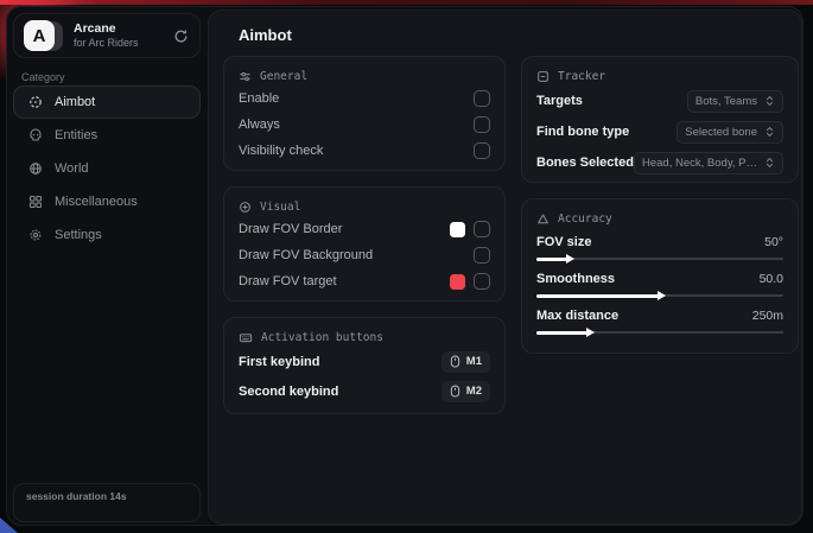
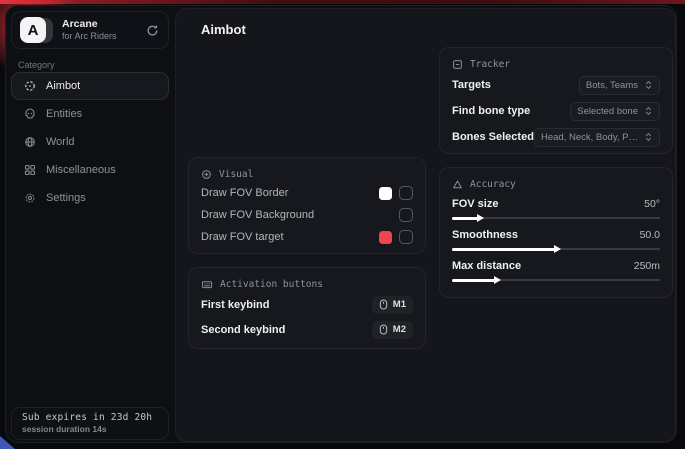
  A
  Arcane
  for Arc Riders
  Category
  Aimbot
  Entities
  World
  Miscellaneous
  Settings
+ Sub expires in 23d 20h
  session duration 14s
  Aimbot
- General
- Enable
- Always
- Visibility check
  Visual
  Draw FOV Border
  Draw FOV Background
  Draw FOV target
  Activation buttons
  First keybind
  M1
  Second keybind
  M2
  Tracker
  Targets
  Bots, Teams
  Find bone type
  Selected bone
  Bones Selected
  Head, Neck, Body, Pe..
  Accuracy
  FOV size
  50°
  Smoothness
  50.0
  Max distance
  250m
